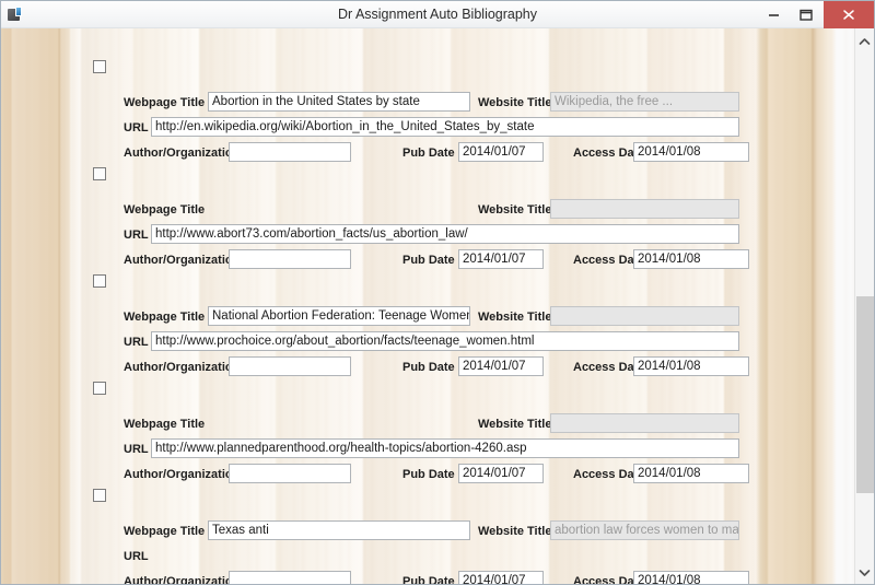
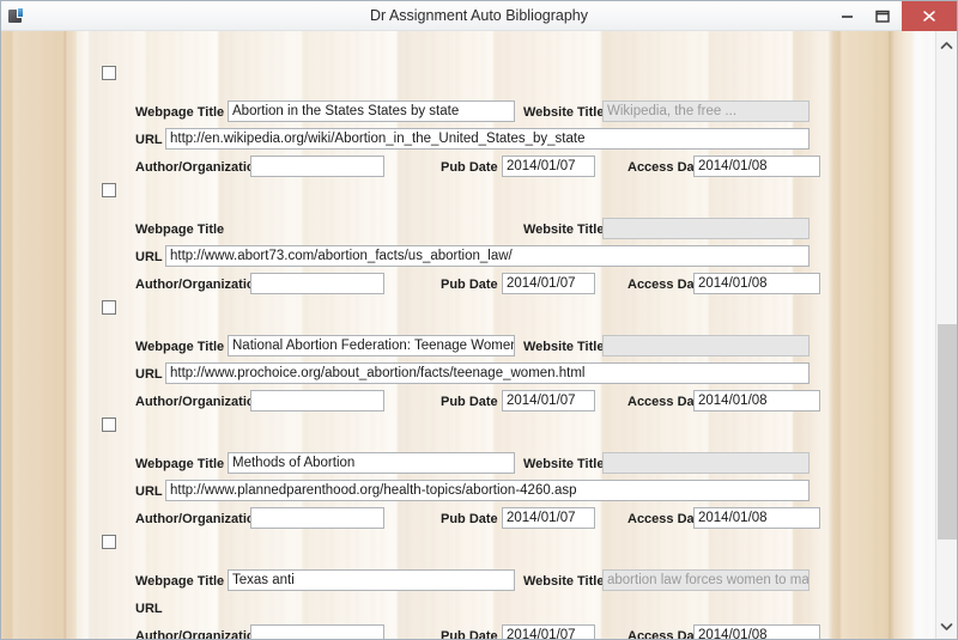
  Dr Assignment Auto Bibliography
  Webpage Title
  Website Title
  URL
  Author/Organizati
  Pub Date
  Access Da
- Abortion in the United States by state
+ Abortion in the States States by state
  Wikipedia, the free ...
  http://en.wikipedia.org/wiki/Abortion_in_the_United_States_by_state
  2014/01/07
  2014/01/08
  Webpage Title
  Website Title
  URL
  Author/Organizati
  Pub Date
  Access Da
  http://www.abort73.com/abortion_facts/us_abortion_law/
  2014/01/07
  2014/01/08
  Webpage Title
  Website Title
  URL
  Author/Organizati
  Pub Date
  Access Da
  National Abortion Federation: Teenage Women
  http://www.prochoice.org/about_abortion/facts/teenage_women.html
  2014/01/07
  2014/01/08
  Webpage Title
  Website Title
  URL
  Author/Organizati
  Pub Date
  Access Da
+ Methods of Abortion
  http://www.plannedparenthood.org/health-topics/abortion-4260.asp
  2014/01/07
  2014/01/08
  Webpage Title
  Website Title
  URL
  Author/Organizati
  Pub Date
  Access Da
  Texas anti
  abortion law forces women to ma
  2014/01/07
  2014/01/08
